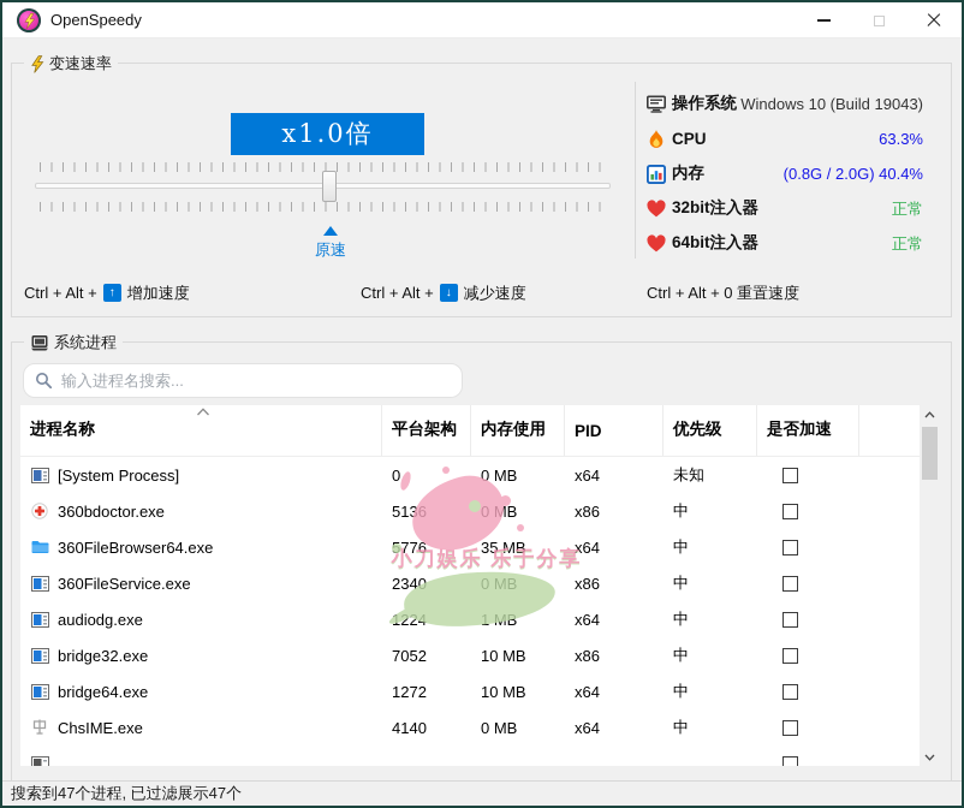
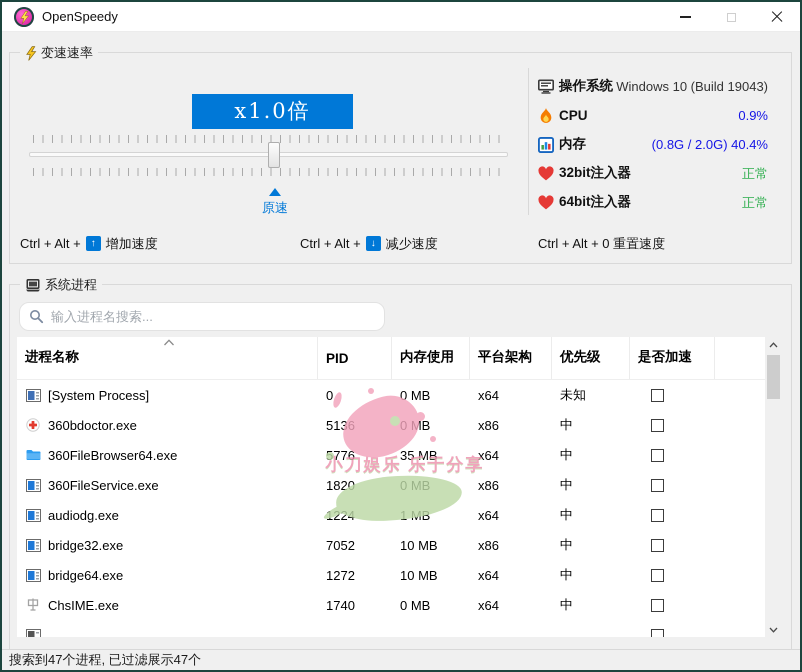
  OpenSpeedy
  变速速率
  x1.0倍
  原速
  Ctrl + Alt +
  ↑
  增加速度
  Ctrl + Alt +
  ↓
  减少速度
  Ctrl + Alt + 0 重置速度
  操作系统
  Windows 10 (Build 19043)
  CPU
- 63.3%
+ 0.9%
  内存
  (0.8G / 2.0G) 40.4%
  32bit注入器
  正常
  64bit注入器
  正常
  系统进程
  输入进程名搜索...
  进程名称
- 平台架构
+ PID
  内存使用
- PID
+ 平台架构
  优先级
  是否加速
  [System Process]
  0
  0 MB
  x64
  未知
  360bdoctor.exe
  5136
  0 MB
  x86
  中
  360FileBrowser64.exe
  5776
  35 MB
  x64
  中
  360FileService.exe
- 2340
+ 1820
  0 MB
  x86
  中
  audiodg.exe
  1224
  1 MB
  x64
  中
  bridge32.exe
  7052
  10 MB
  x86
  中
  bridge64.exe
  1272
  10 MB
  x64
  中
  ChsIME.exe
- 4140
+ 1740
  0 MB
  x64
  中
  小刀娱乐 乐于分享
  搜索到47个进程, 已过滤展示47个
